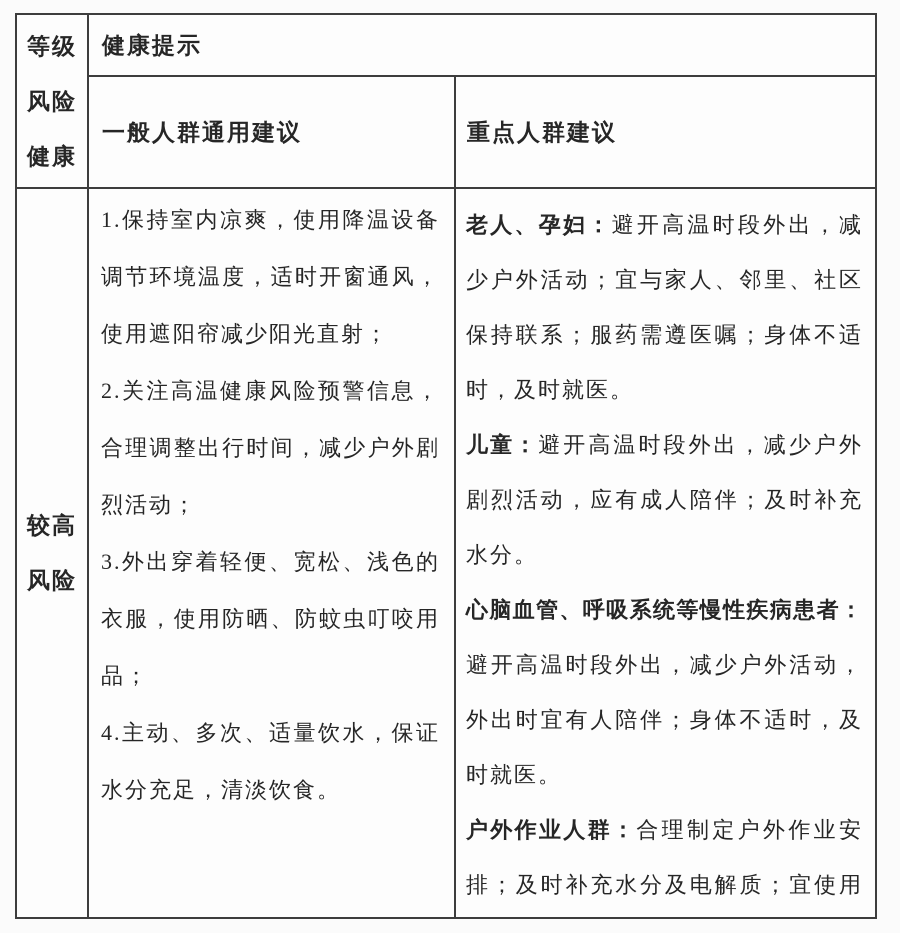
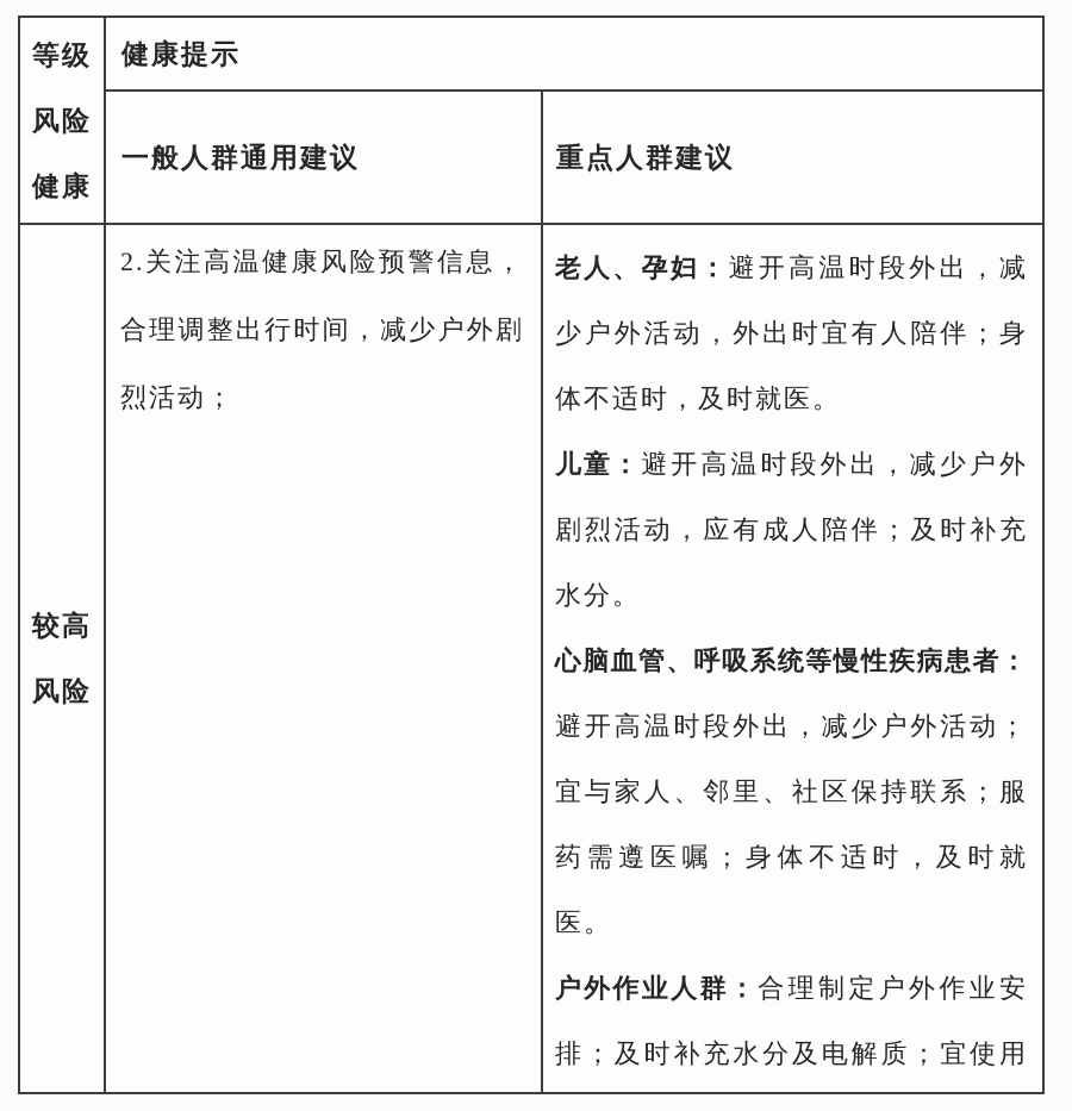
  等级
  风险
  健康
  健康提示
  一般人群通用建议
  重点人群建议
  较高
  风险
- 1.保持室内凉爽，使用降温设备调节环境温度，适时开窗通风，使用遮阳帘减少阳光直射；
  2.关注高温健康风险预警信息，合理调整出行时间，减少户外剧烈活动；
- 3.外出穿着轻便、宽松、浅色的衣服，使用防晒、防蚊虫叮咬用品；
- 4.主动、多次、适量饮水，保证水分充足，清淡饮食。
- 老人、孕妇：避开高温时段外出，减少户外活动；宜与家人、邻里、社区保持联系；服药需遵医嘱；身体不适时，及时就医。
+ 老人、孕妇：避开高温时段外出，减少户外活动，外出时宜有人陪伴；身体不适时，及时就医。
  儿童：避开高温时段外出，减少户外剧烈活动，应有成人陪伴；及时补充水分。
- 心脑血管、呼吸系统等慢性疾病患者：避开高温时段外出，减少户外活动，外出时宜有人陪伴；身体不适时，及时就医。
+ 心脑血管、呼吸系统等慢性疾病患者：避开高温时段外出，减少户外活动；宜与家人、邻里、社区保持联系；服药需遵医嘱；身体不适时，及时就医。
